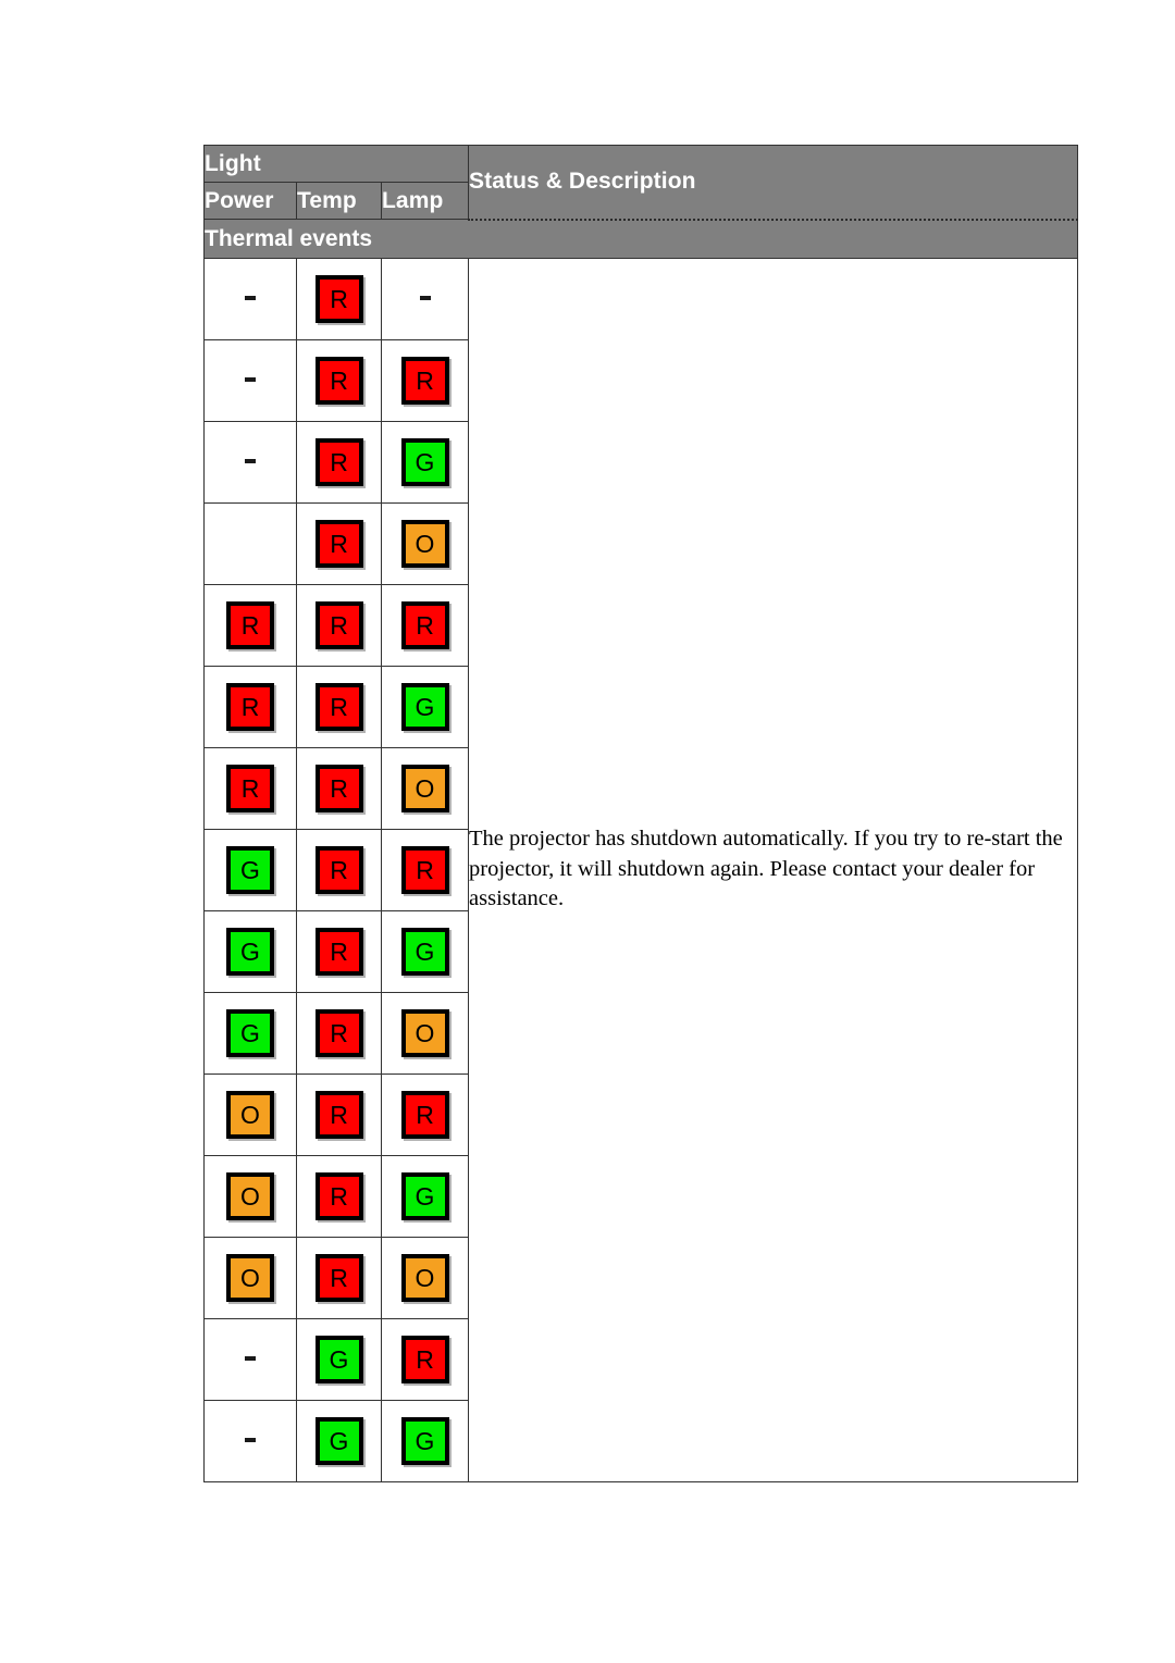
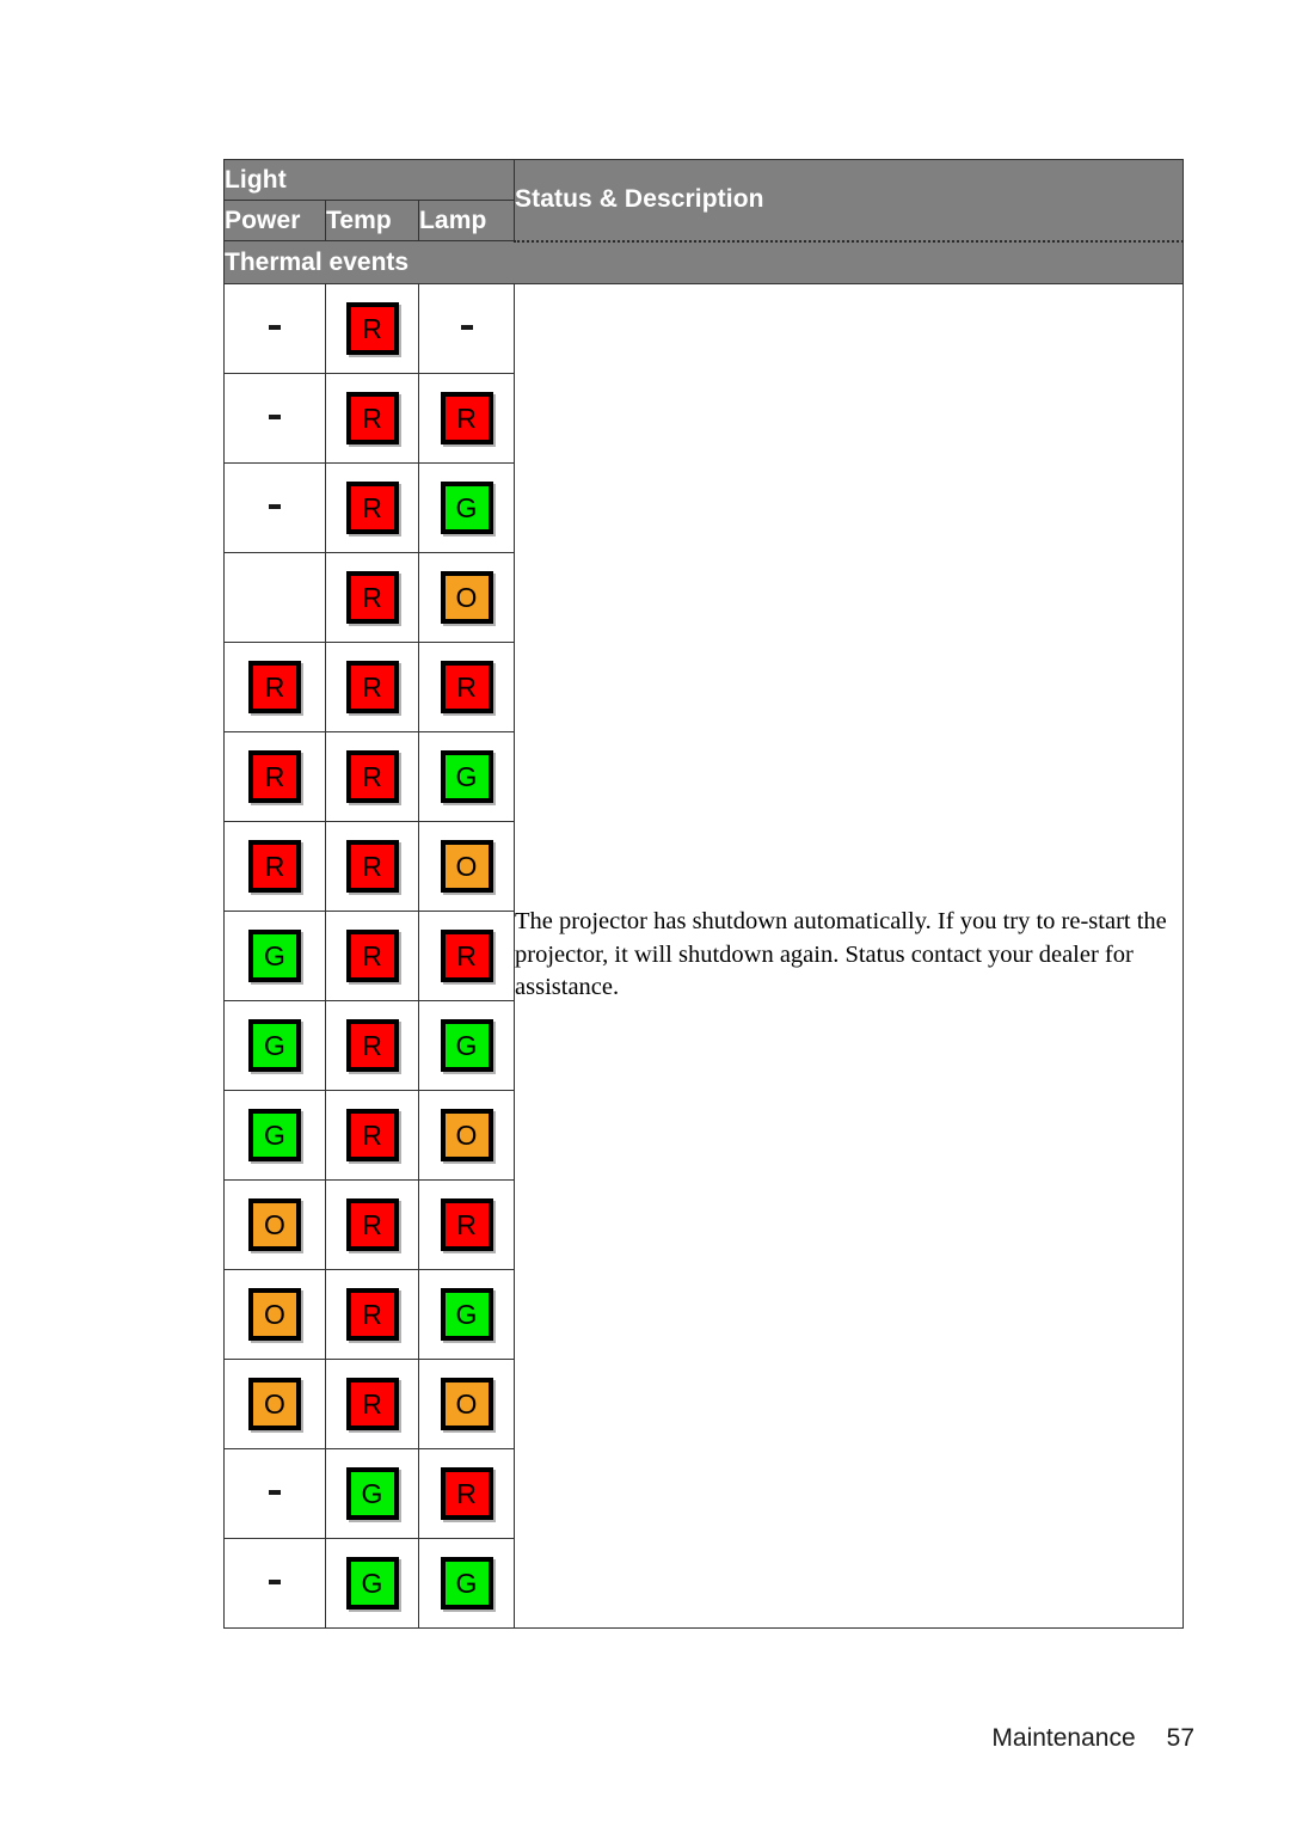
  Light	Status & Description
  Power	Temp	Lamp
  Thermal events
- 	R		The projector has shutdown automatically. If you try to re-start the projector, it will shutdown again. Please contact your dealer for assistance.
+ 	R		The projector has shutdown automatically. If you try to re-start the projector, it will shutdown again. Status contact your dealer for assistance.
  	R	R
  	R	G
  	R	O
  R	R	R
  R	R	G
  R	R	O
  G	R	R
  G	R	G
  G	R	O
  O	R	R
  O	R	G
  O	R	O
  	G	R
  	G	G
+ Maintenance 57
